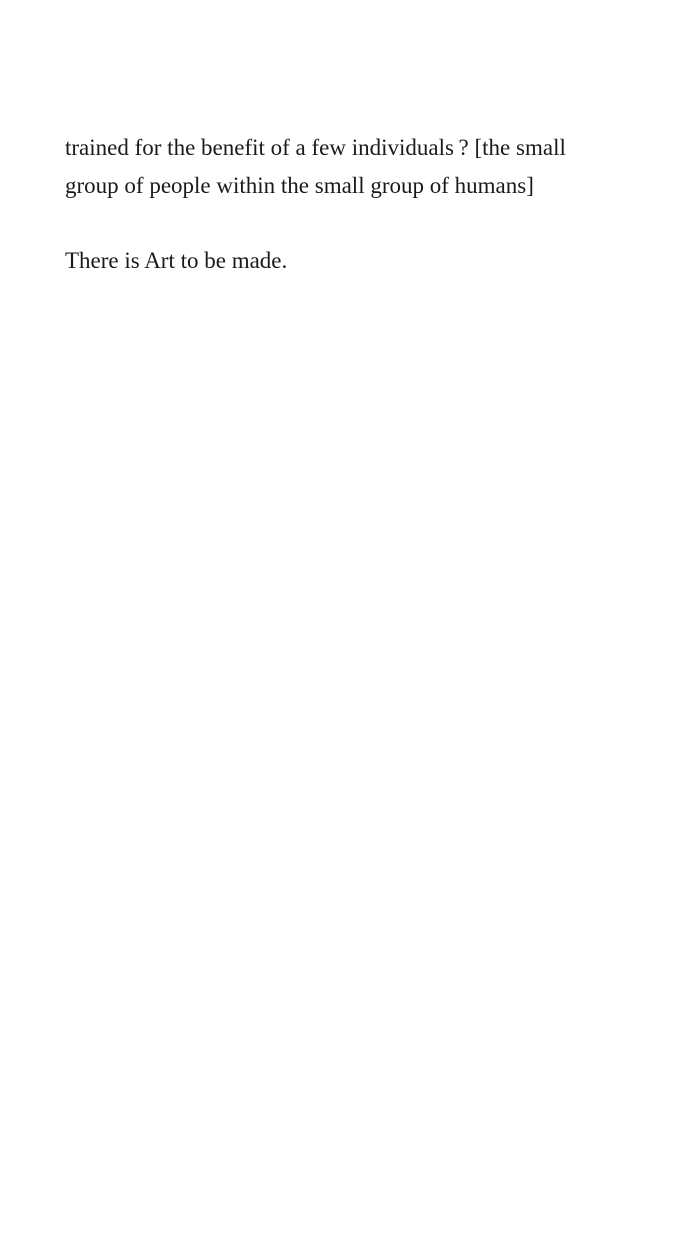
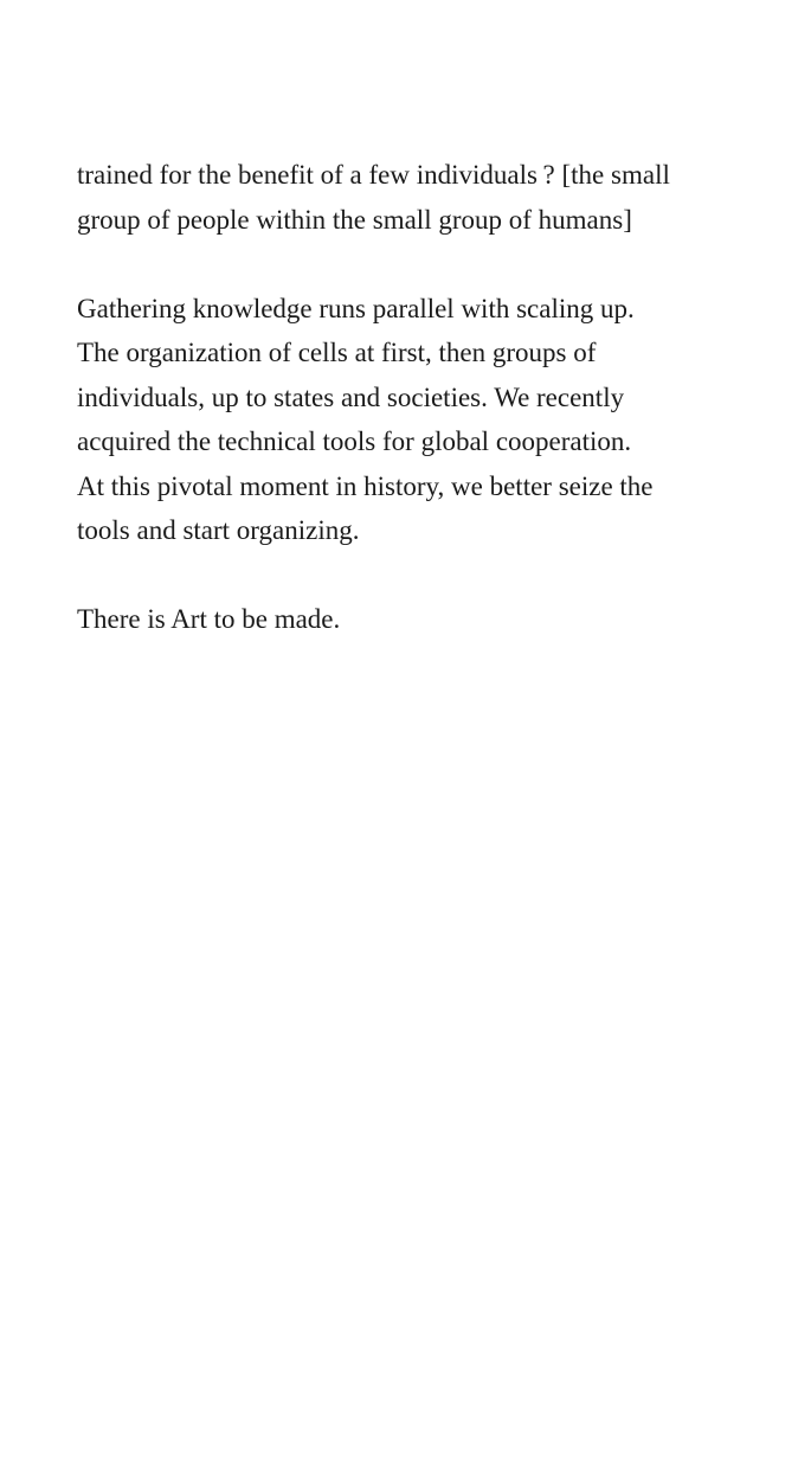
  trained for the benefit of a few individuals ? [the small
  group of people within the small group of humans]
+ Gathering knowledge runs parallel with scaling up.
+ The organization of cells at first, then groups of
+ individuals, up to states and societies. We recently
+ acquired the technical tools for global cooperation.
+ At this pivotal moment in history, we better seize the
+ tools and start organizing.
  There is Art to be made.
